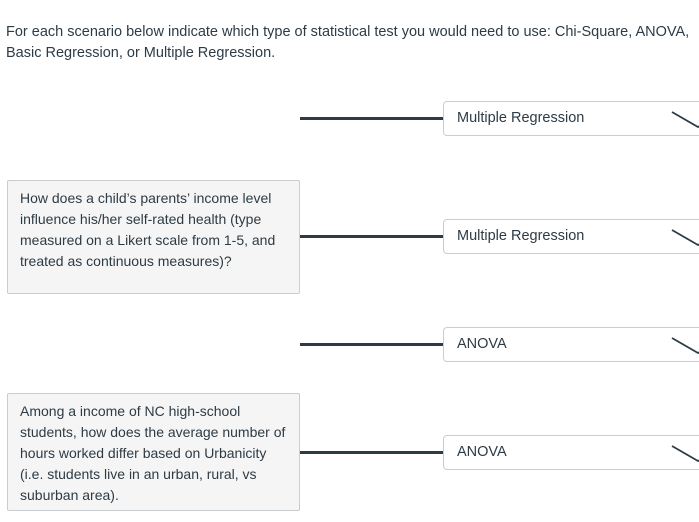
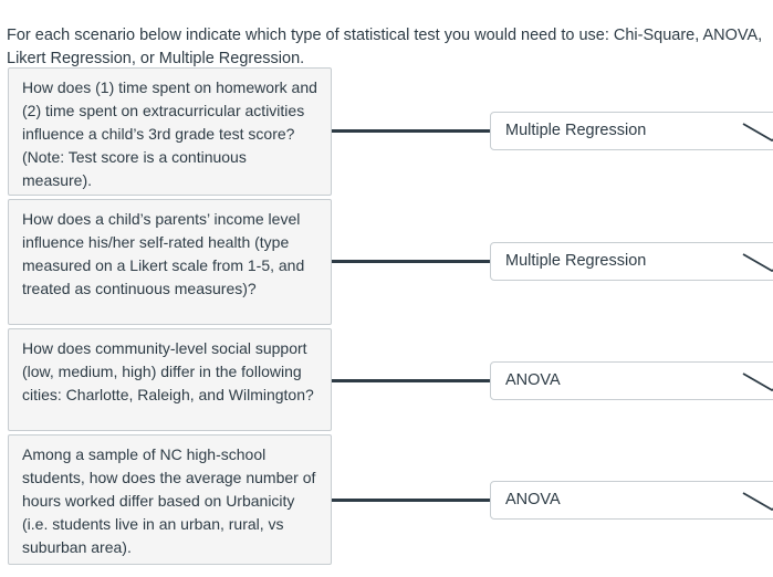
- For each scenario below indicate which type of statistical test you would need to use: Chi-Square, ANOVA, Basic Regression, or Multiple Regression.
+ For each scenario below indicate which type of statistical test you would need to use: Chi-Square, ANOVA, Likert Regression, or Multiple Regression.
+ How does (1) time spent on homework and (2) time spent on extracurricular activities influence a child’s 3rd grade test score? (Note: Test score is a continuous measure).
  Multiple Regression
  How does a child’s parents’ income level influence his/her self-rated health (type measured on a Likert scale from 1-5, and treated as continuous measures)?
  Multiple Regression
+ How does community-level social support (low, medium, high) differ in the following cities: Charlotte, Raleigh, and Wilmington?
  ANOVA
- Among a income of NC high-school students, how does the average number of hours worked differ based on Urbanicity (i.e. students live in an urban, rural, vs suburban area).
+ Among a sample of NC high-school students, how does the average number of hours worked differ based on Urbanicity (i.e. students live in an urban, rural, vs suburban area).
  ANOVA
